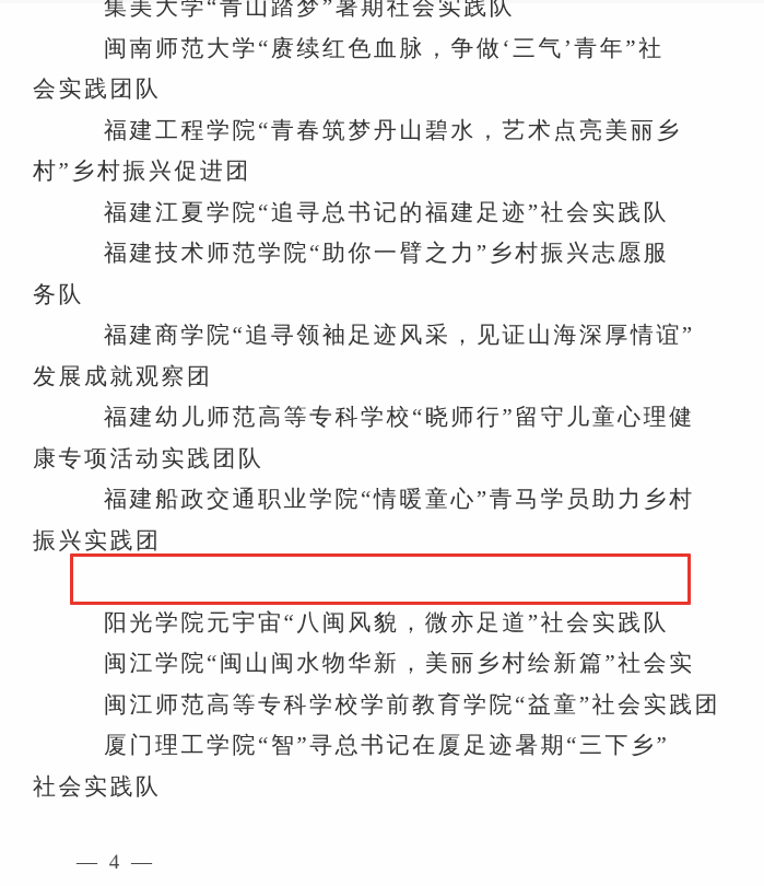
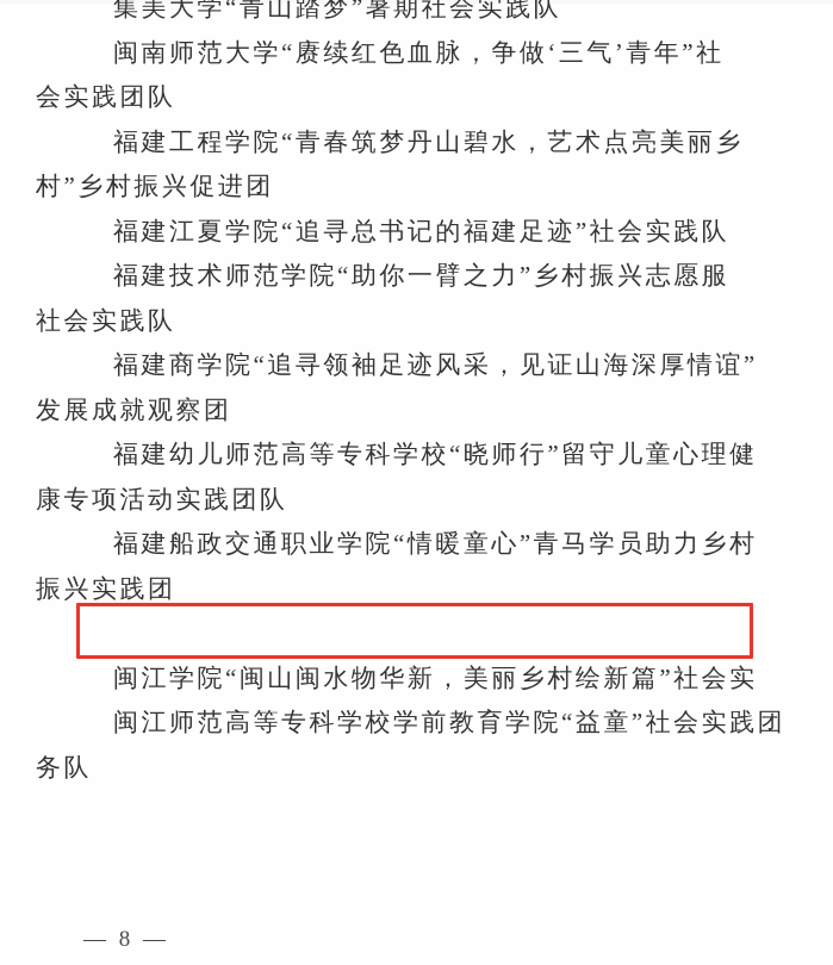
  集美大学“青山踏梦”暑期社会实践队
  闽南师范大学“赓续红色血脉，争做‘三气’青年”社
  会实践团队
  福建工程学院“青春筑梦丹山碧水，艺术点亮美丽乡
  村”乡村振兴促进团
  福建江夏学院“追寻总书记的福建足迹”社会实践队
  福建技术师范学院“助你一臂之力”乡村振兴志愿服
- 务队
+ 社会实践队
  福建商学院“追寻领袖足迹风采，见证山海深厚情谊”
  发展成就观察团
  福建幼儿师范高等专科学校“晓师行”留守儿童心理健
  康专项活动实践团队
  福建船政交通职业学院“情暖童心”青马学员助力乡村
  振兴实践团
- 阳光学院元宇宙“八闽风貌，微亦足道”社会实践队
  闽江学院“闽山闽水物华新，美丽乡村绘新篇”社会实
  闽江师范高等专科学校学前教育学院“益童”社会实践团
- 厦门理工学院“智”寻总书记在厦足迹暑期“三下乡”
- 社会实践队
+ 务队
- — 4 —
+ — 8 —
